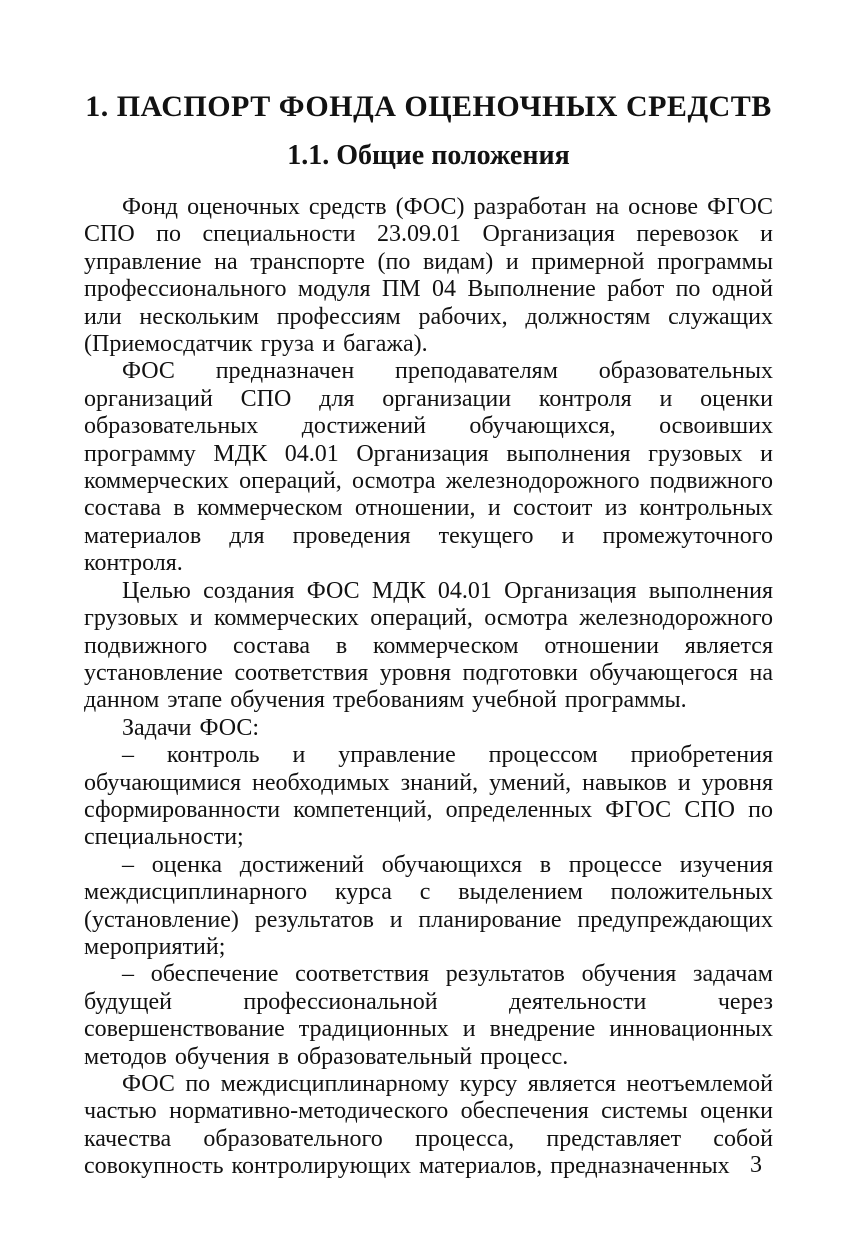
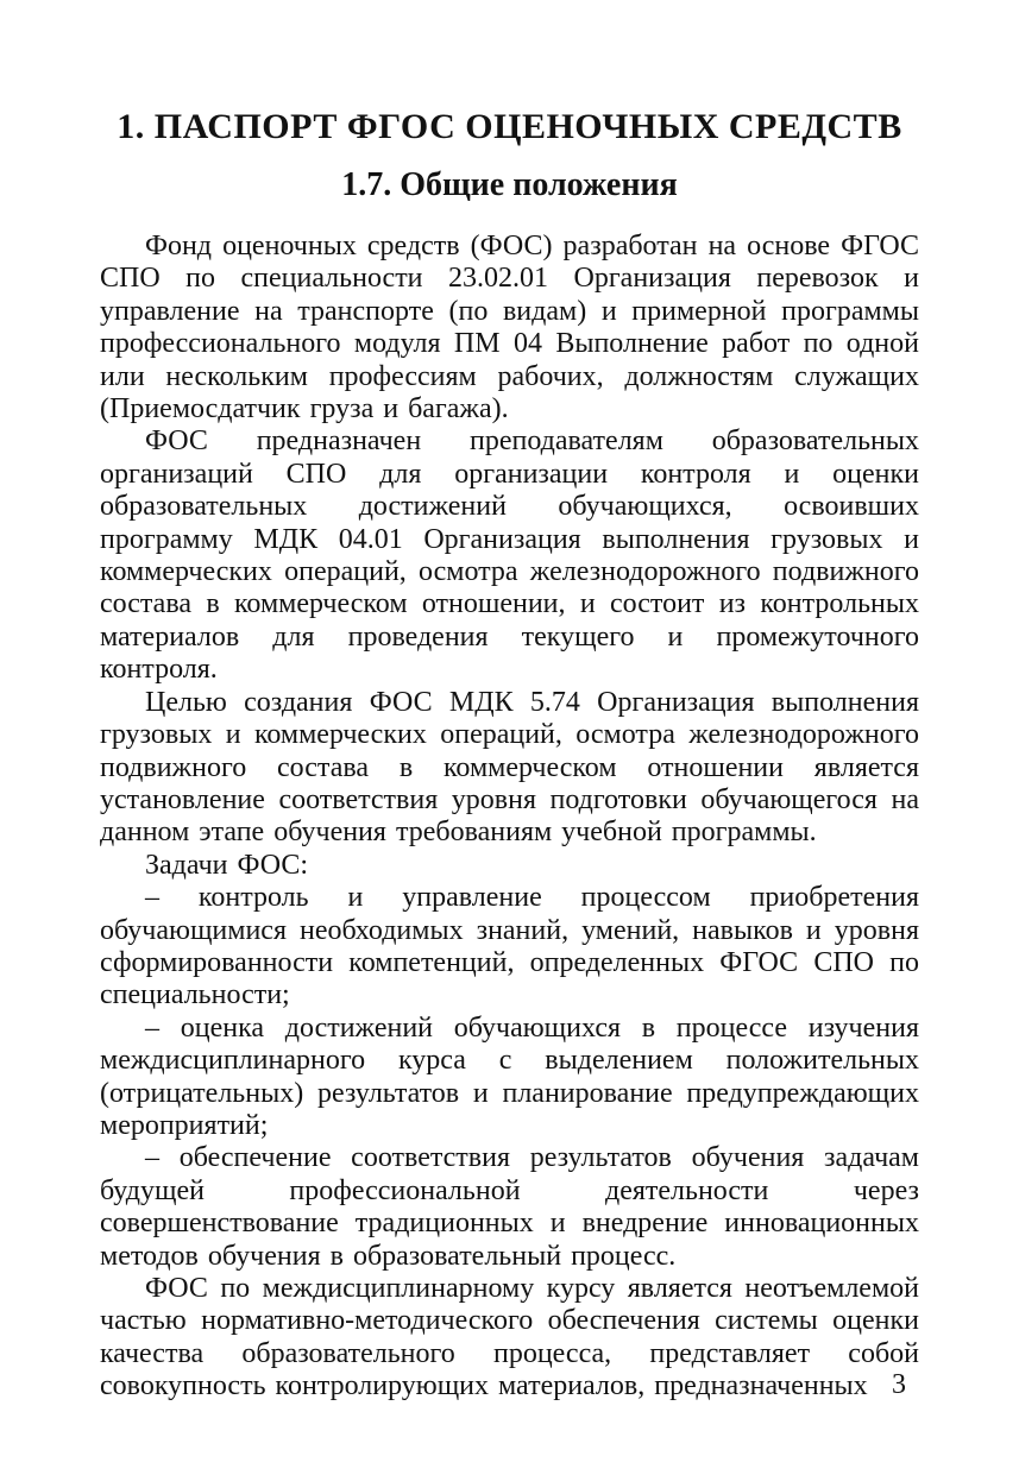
- 1. ПАСПОРТ ФОНДА ОЦЕНОЧНЫХ СРЕДСТВ
+ 1. ПАСПОРТ ФГОС ОЦЕНОЧНЫХ СРЕДСТВ
- 1.1. Общие положения
+ 1.7. Общие положения
- Фонд оценочных средств (ФОС) разработан на основе ФГОС СПО по специальности 23.09.01 Организация перевозок и управление на транспорте (по видам) и примерной программы профессионального модуля ПМ 04 Выполнение работ по одной или нескольким профессиям рабочих, должностям служащих (Приемосдатчик груза и багажа).
+ Фонд оценочных средств (ФОС) разработан на основе ФГОС СПО по специальности 23.02.01 Организация перевозок и управление на транспорте (по видам) и примерной программы профессионального модуля ПМ 04 Выполнение работ по одной или нескольким профессиям рабочих, должностям служащих (Приемосдатчик груза и багажа).
  ФОС предназначен преподавателям образовательных организаций СПО для организации контроля и оценки образовательных достижений обучающихся, освоивших программу МДК 04.01 Организация выполнения грузовых и коммерческих операций, осмотра железнодорожного подвижного состава в коммерческом отношении, и состоит из контрольных материалов для проведения текущего и промежуточного контроля.
- Целью создания ФОС МДК 04.01 Организация выполнения грузовых и коммерческих операций, осмотра железнодорожного подвижного состава в коммерческом отношении является установление соответствия уровня подготовки обучающегося на данном этапе обучения требованиям учебной программы.
+ Целью создания ФОС МДК 5.74 Организация выполнения грузовых и коммерческих операций, осмотра железнодорожного подвижного состава в коммерческом отношении является установление соответствия уровня подготовки обучающегося на данном этапе обучения требованиям учебной программы.
  Задачи ФОС:
  – контроль и управление процессом приобретения обучающимися необходимых знаний, умений, навыков и уровня сформированности компетенций, определенных ФГОС СПО по специальности;
- – оценка достижений обучающихся в процессе изучения междисциплинарного курса с выделением положительных (установление) результатов и планирование предупреждающих мероприятий;
+ – оценка достижений обучающихся в процессе изучения междисциплинарного курса с выделением положительных (отрицательных) результатов и планирование предупреждающих мероприятий;
  – обеспечение соответствия результатов обучения задачам будущей профессиональной деятельности через совершенствование традиционных и внедрение инновационных методов обучения в образовательный процесс.
  ФОС по междисциплинарному курсу является неотъемлемой частью нормативно-методического обеспечения системы оценки качества образовательного процесса, представляет собой совокупность контролирующих материалов, предназначенных
  3
